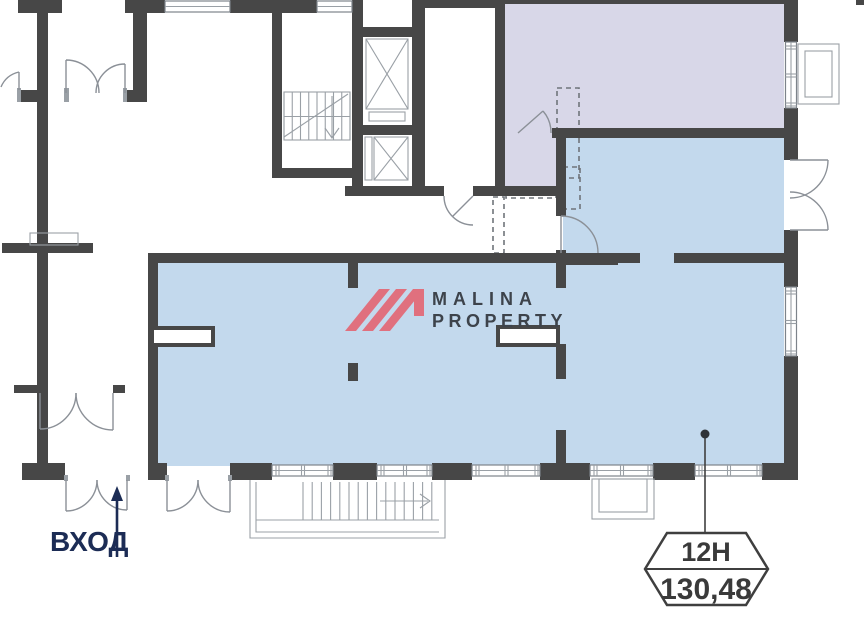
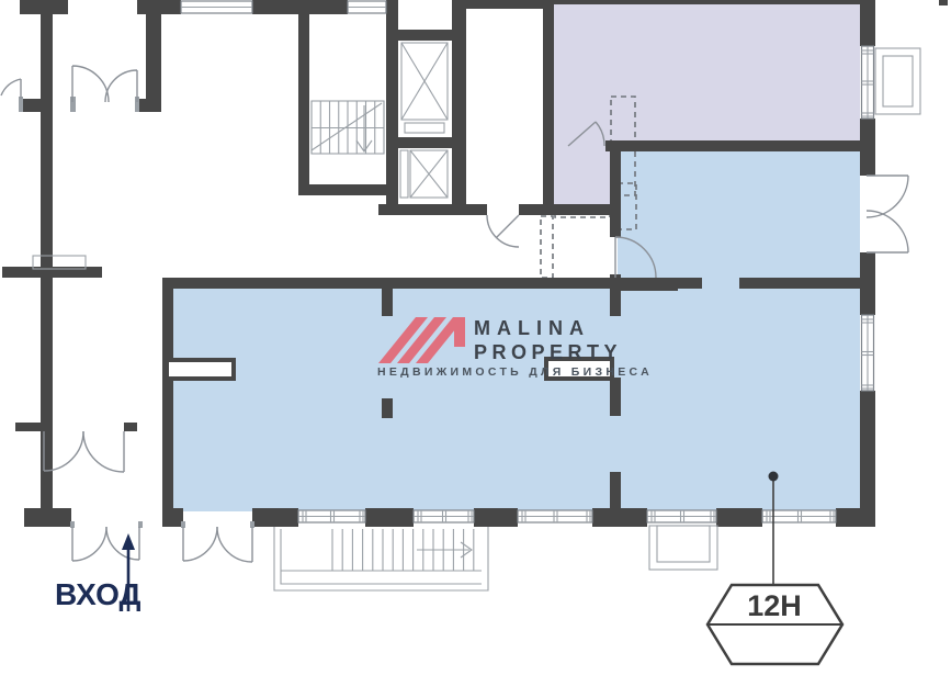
  MALINA
  PROPERTY
+ НЕДВИЖИМОСТЬ ДЛЯ БИЗНЕСА
  ВХОД
  12Н
- 130,48
